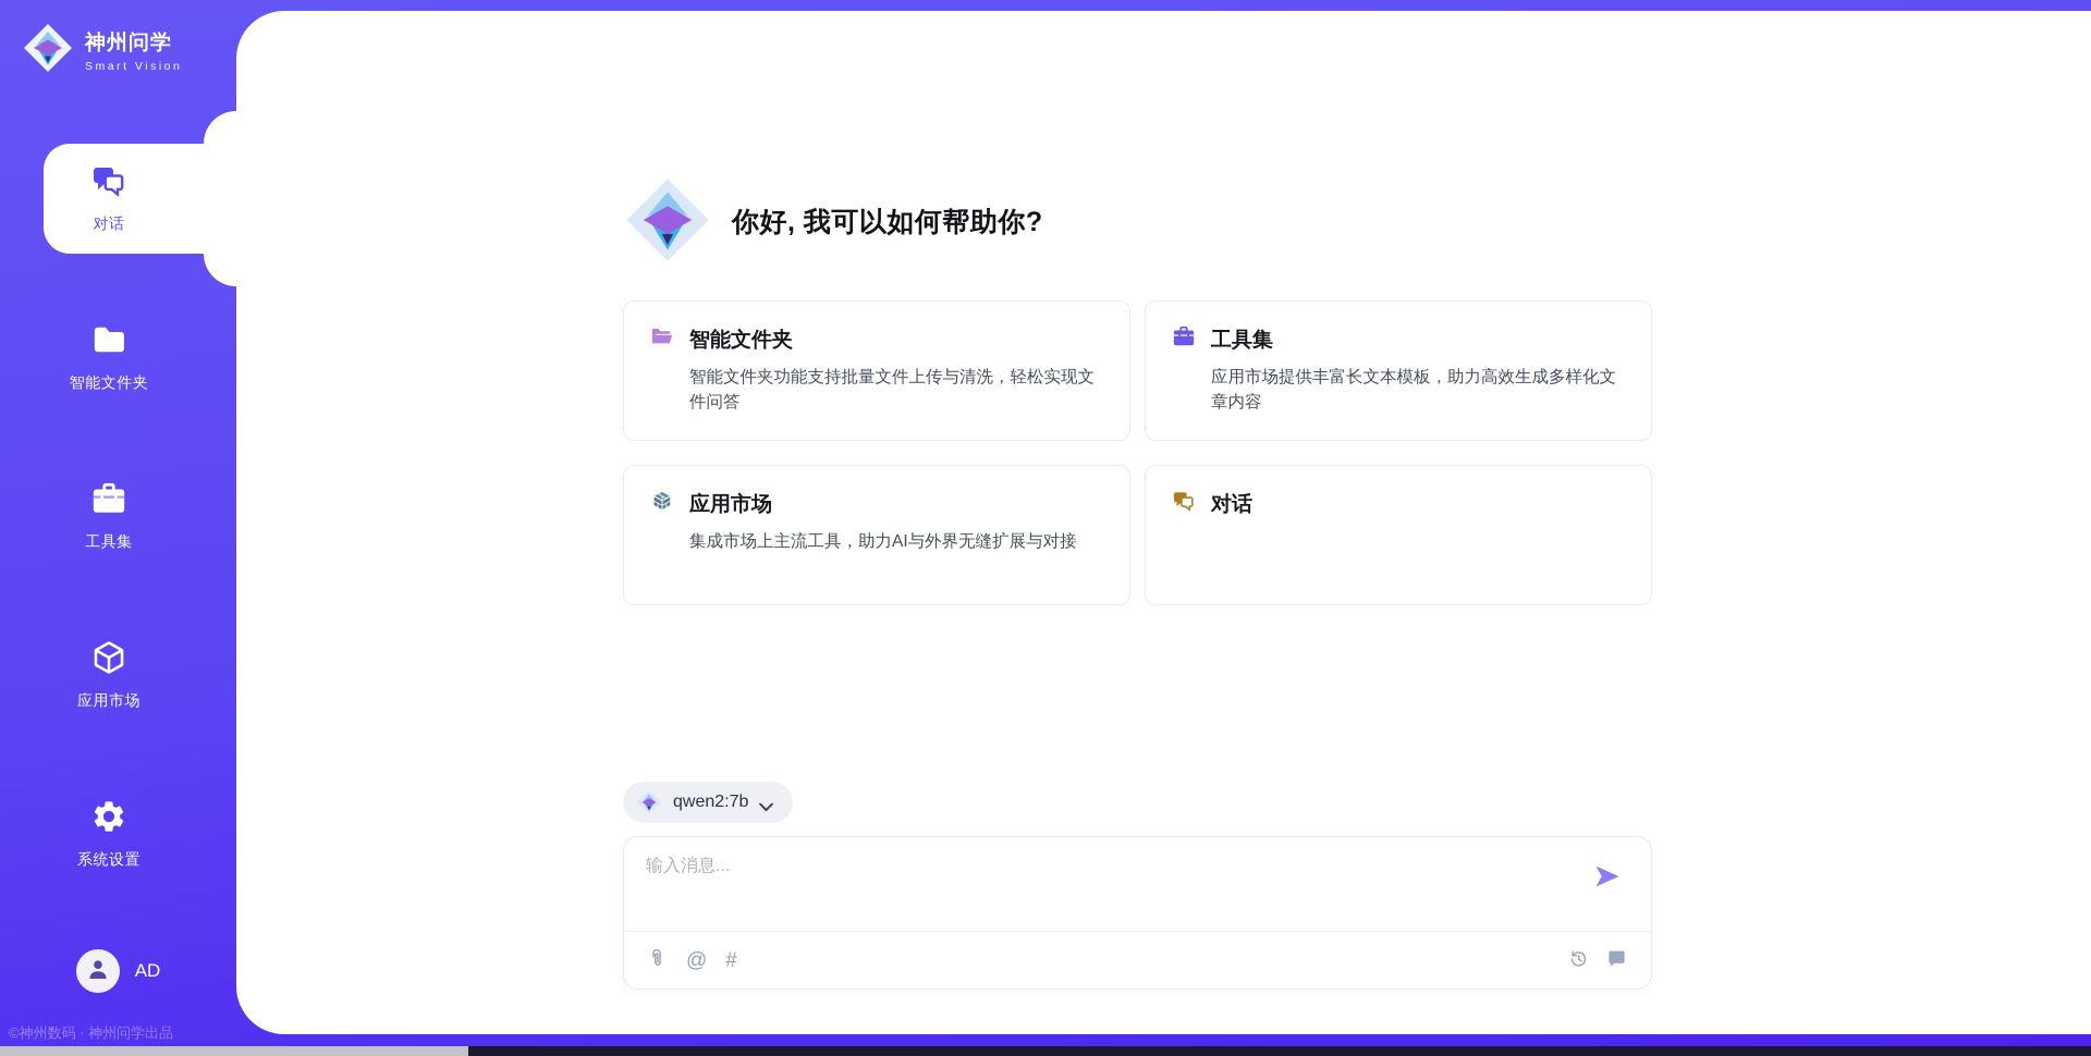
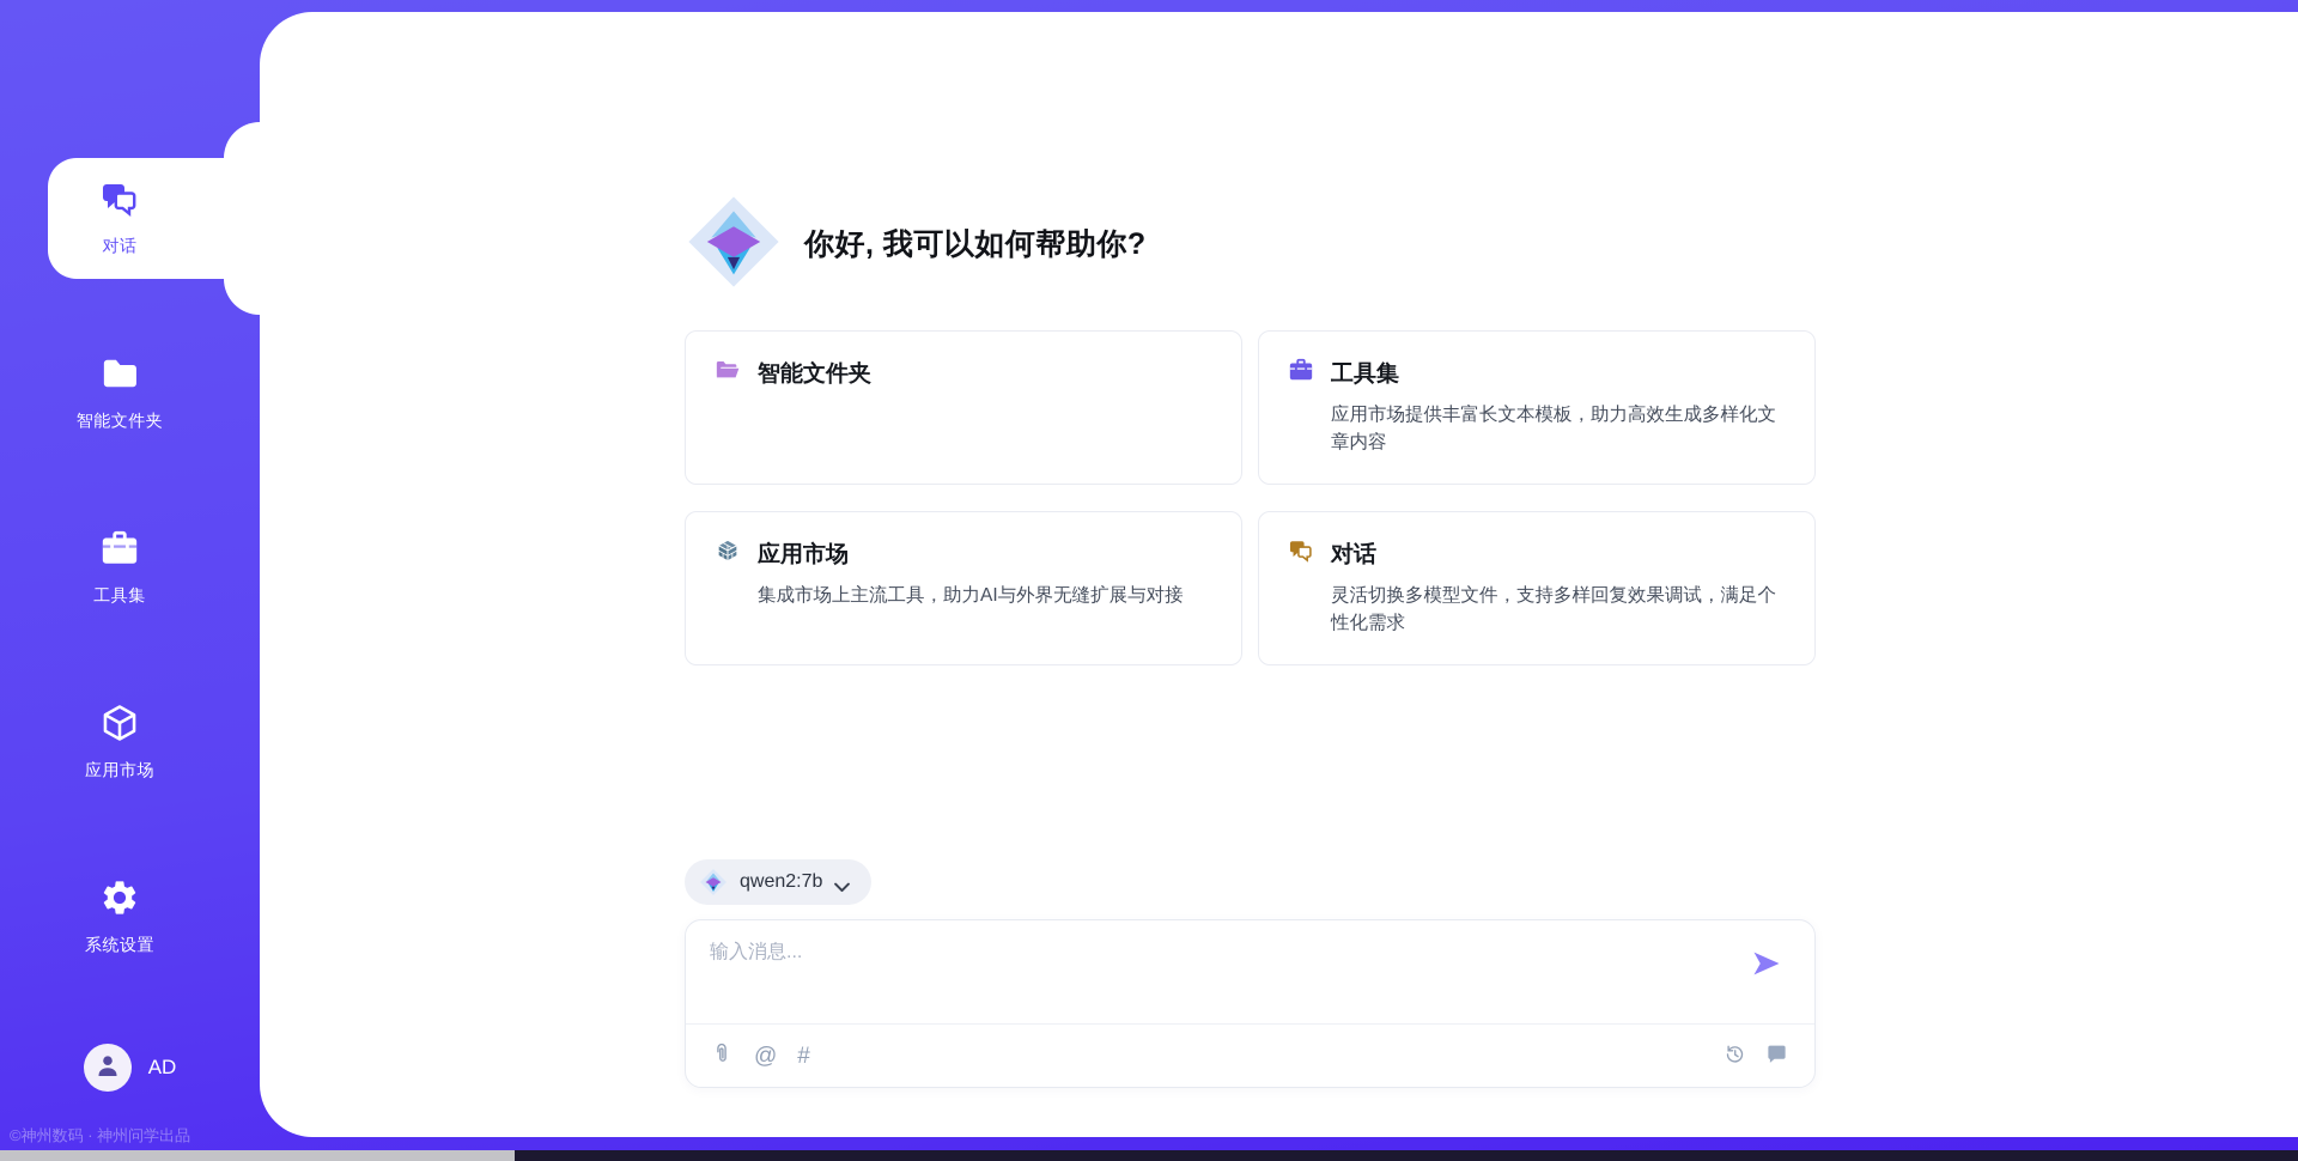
- 神州问学
- Smart Vision
  对话
  智能文件夹
  工具集
  应用市场
  系统设置
  AD
  ©神州数码 · 神州问学出品
  你好, 我可以如何帮助你?
  智能文件夹
- 智能文件夹功能支持批量文件上传与清洗，轻松实现文件问答
  工具集
  应用市场提供丰富长文本模板，助力高效生成多样化文章内容
  应用市场
  集成市场上主流工具，助力AI与外界无缝扩展与对接
  对话
+ 灵活切换多模型文件，支持多样回复效果调试，满足个性化需求
  qwen2:7b
  输入消息...
  @
  #
